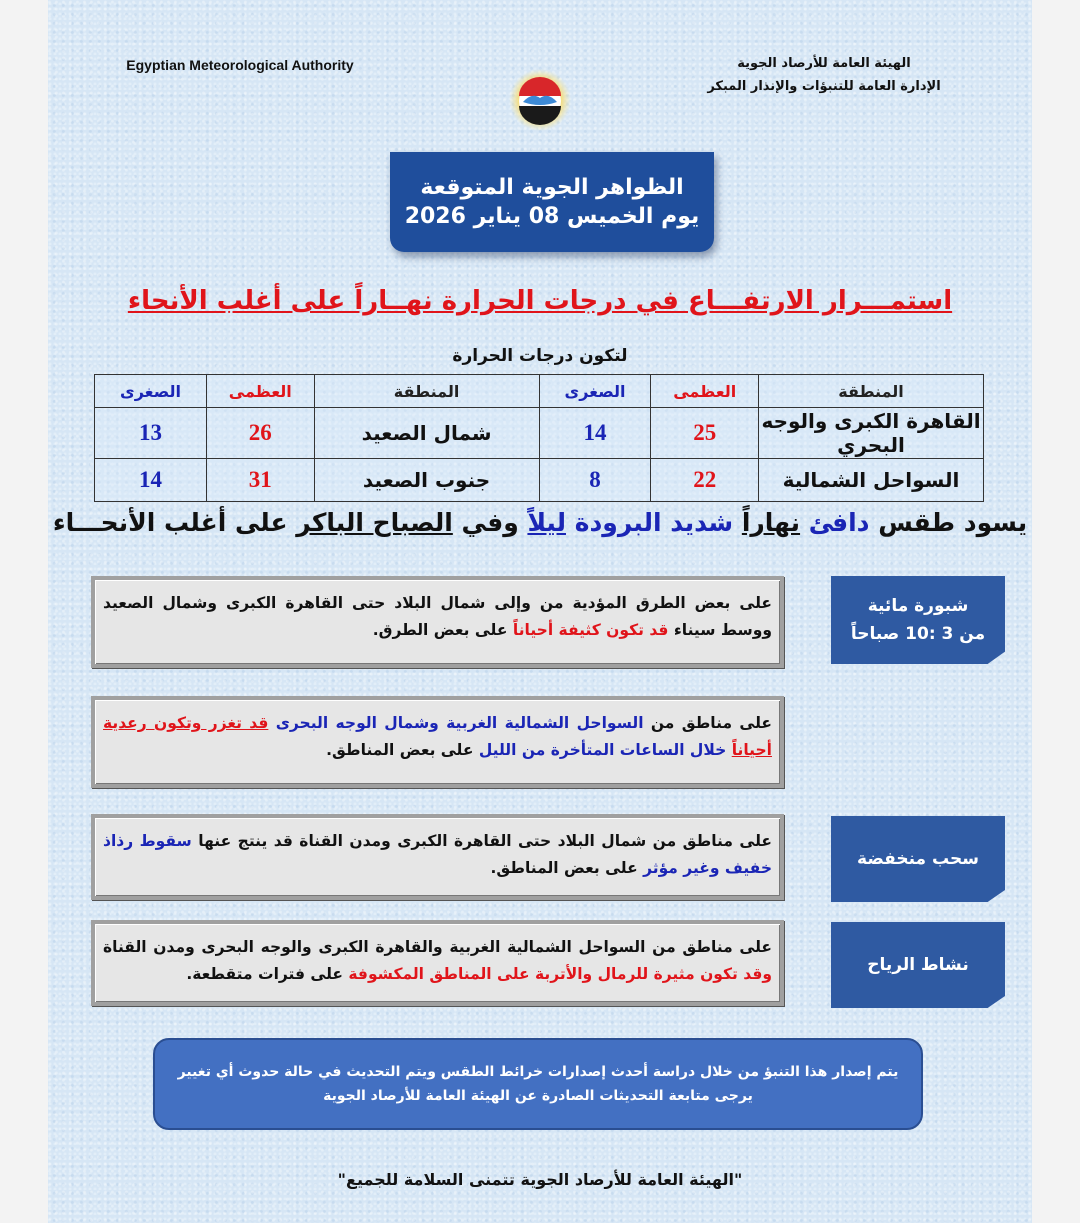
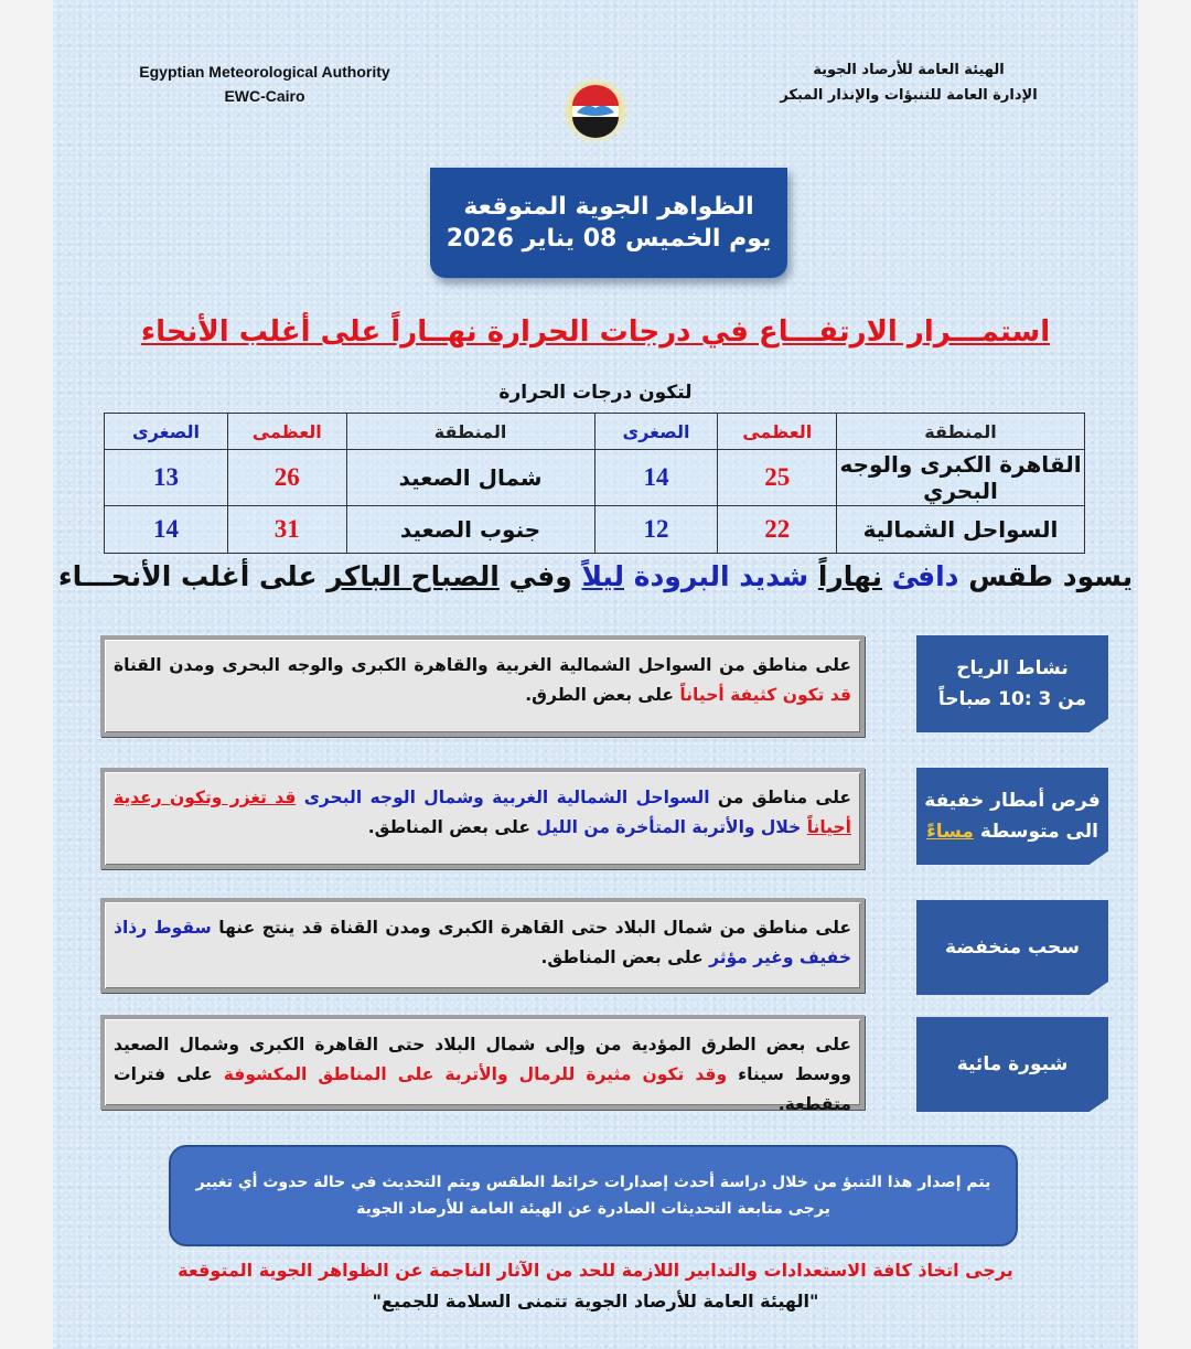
  Egyptian Meteorological Authority
+ EWC-Cairo
  الهيئة العامة للأرصاد الجوية
  الإدارة العامة للتنبؤات والإنذار المبكر
  الظواهر الجوية المتوقعة
  يوم الخميس 08 يناير 2026
  استمـــرار الارتفـــاع في درجات الحرارة نهــاراً على أغلب الأنحاء
  لتكون درجات الحرارة
  المنطقة	العظمى	الصغرى	المنطقة	العظمى	الصغرى
  القاهرة الكبرى والوجه البحري	25	14	شمال الصعيد	26	13
- السواحل الشمالية	22	8	جنوب الصعيد	31	14
+ السواحل الشمالية	22	12	جنوب الصعيد	31	14
  يسود طقس دافئ نهاراً شديد البرودة ليلاً وفي الصباح الباكر على أغلب الأنحـــاء
- شبورة مائية
+ نشاط الرياح
  من 3 :10 صباحاً
- على بعض الطرق المؤدية من وإلى شمال البلاد حتى القاهرة الكبرى وشمال الصعيد ووسط سيناء قد تكون كثيفة أحياناً على بعض الطرق.
+ على مناطق من السواحل الشمالية الغربية والقاهرة الكبرى والوجه البحرى ومدن القناة قد تكون كثيفة أحياناً على بعض الطرق.
+ فرص أمطار خفيفة
+ الى متوسطة مساءً
- على مناطق من السواحل الشمالية الغربية وشمال الوجه البحرى قد تغزر وتكون رعدية أحياناً خلال الساعات المتأخرة من الليل على بعض المناطق.
+ على مناطق من السواحل الشمالية الغربية وشمال الوجه البحرى قد تغزر وتكون رعدية أحياناً خلال والأتربة المتأخرة من الليل على بعض المناطق.
  سحب منخفضة
  على مناطق من شمال البلاد حتى القاهرة الكبرى ومدن القناة قد ينتج عنها سقوط رذاذ خفيف وغير مؤثر على بعض المناطق.
- نشاط الرياح
+ شبورة مائية
- على مناطق من السواحل الشمالية الغربية والقاهرة الكبرى والوجه البحرى ومدن القناة وقد تكون مثيرة للرمال والأتربة على المناطق المكشوفة على فترات متقطعة.
+ على بعض الطرق المؤدية من وإلى شمال البلاد حتى القاهرة الكبرى وشمال الصعيد ووسط سيناء وقد تكون مثيرة للرمال والأتربة على المناطق المكشوفة على فترات متقطعة.
  يتم إصدار هذا التنبؤ من خلال دراسة أحدث إصدارات خرائط الطقس ويتم التحديث في حالة حدوث أي تغيير
  يرجى متابعة التحديثات الصادرة عن الهيئة العامة للأرصاد الجوية
+ يرجى اتخاذ كافة الاستعدادات والتدابير اللازمة للحد من الآثار الناجمة عن الظواهر الجوية المتوقعة
  "الهيئة العامة للأرصاد الجوية تتمنى السلامة للجميع"
